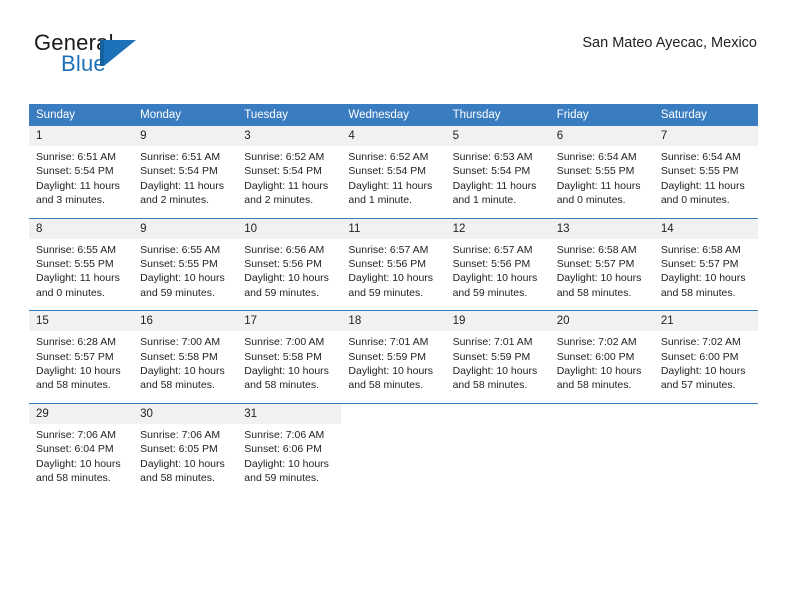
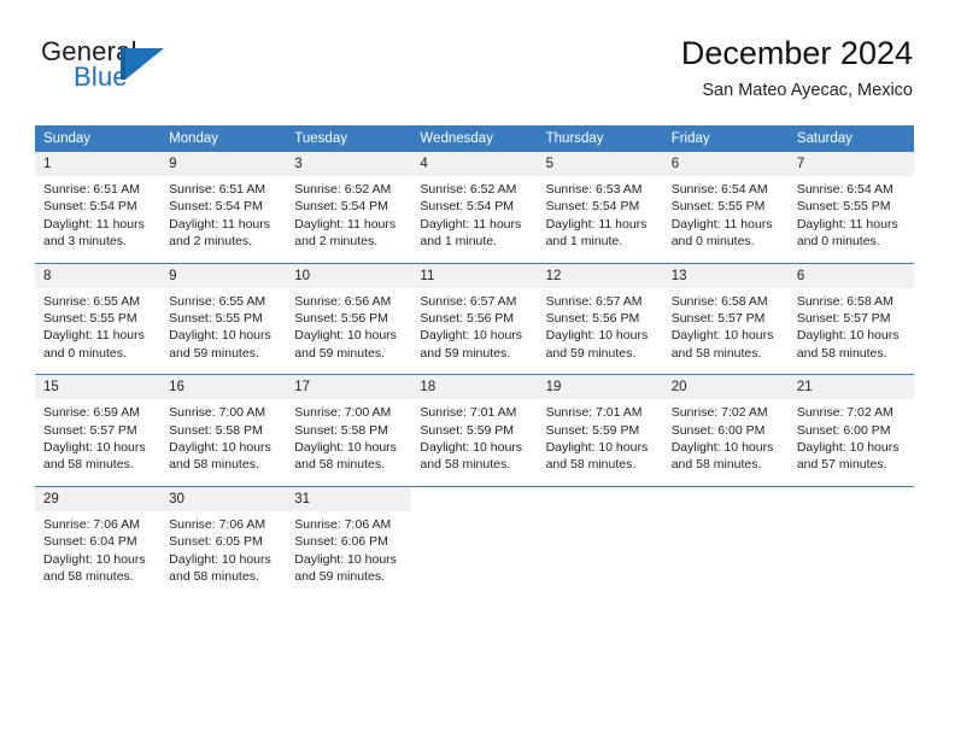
  Generl
  Blu
+ December 2024
  San Mateo Ayecac, Mexico
  Sunday	Monday	Tuesday	Wednesday	Thursday	Friday	Saturday
  1Sunrise: 6:51 AMSunset: 5:54 PMDaylight: 11 hours and 3 minutes.	9Sunrise: 6:51 AMSunset: 5:54 PMDaylight: 11 hours and 2 minutes.	3Sunrise: 6:52 AMSunset: 5:54 PMDaylight: 11 hours and 2 minutes.	4Sunrise: 6:52 AMSunset: 5:54 PMDaylight: 11 hours and 1 minute.	5Sunrise: 6:53 AMSunset: 5:54 PMDaylight: 11 hours and 1 minute.	6Sunrise: 6:54 AMSunset: 5:55 PMDaylight: 11 hours and 0 minutes.	7Sunrise: 6:54 AMSunset: 5:55 PMDaylight: 11 hours and 0 minutes.
- 8Sunrise: 6:55 AMSunset: 5:55 PMDaylight: 11 hours and 0 minutes.	9Sunrise: 6:55 AMSunset: 5:55 PMDaylight: 10 hours and 59 minutes.	10Sunrise: 6:56 AMSunset: 5:56 PMDaylight: 10 hours and 59 minutes.	11Sunrise: 6:57 AMSunset: 5:56 PMDaylight: 10 hours and 59 minutes.	12Sunrise: 6:57 AMSunset: 5:56 PMDaylight: 10 hours and 59 minutes.	13Sunrise: 6:58 AMSunset: 5:57 PMDaylight: 10 hours and 58 minutes.	14Sunrise: 6:58 AMSunset: 5:57 PMDaylight: 10 hours and 58 minutes.
+ 8Sunrise: 6:55 AMSunset: 5:55 PMDaylight: 11 hours and 0 minutes.	9Sunrise: 6:55 AMSunset: 5:55 PMDaylight: 10 hours and 59 minutes.	10Sunrise: 6:56 AMSunset: 5:56 PMDaylight: 10 hours and 59 minutes.	11Sunrise: 6:57 AMSunset: 5:56 PMDaylight: 10 hours and 59 minutes.	12Sunrise: 6:57 AMSunset: 5:56 PMDaylight: 10 hours and 59 minutes.	13Sunrise: 6:58 AMSunset: 5:57 PMDaylight: 10 hours and 58 minutes.	6Sunrise: 6:58 AMSunset: 5:57 PMDaylight: 10 hours and 58 minutes.
- 15Sunrise: 6:28 AMSunset: 5:57 PMDaylight: 10 hours and 58 minutes.	16Sunrise: 7:00 AMSunset: 5:58 PMDaylight: 10 hours and 58 minutes.	17Sunrise: 7:00 AMSunset: 5:58 PMDaylight: 10 hours and 58 minutes.	18Sunrise: 7:01 AMSunset: 5:59 PMDaylight: 10 hours and 58 minutes.	19Sunrise: 7:01 AMSunset: 5:59 PMDaylight: 10 hours and 58 minutes.	20Sunrise: 7:02 AMSunset: 6:00 PMDaylight: 10 hours and 58 minutes.	21Sunrise: 7:02 AMSunset: 6:00 PMDaylight: 10 hours and 57 minutes.
+ 15Sunrise: 6:59 AMSunset: 5:57 PMDaylight: 10 hours and 58 minutes.	16Sunrise: 7:00 AMSunset: 5:58 PMDaylight: 10 hours and 58 minutes.	17Sunrise: 7:00 AMSunset: 5:58 PMDaylight: 10 hours and 58 minutes.	18Sunrise: 7:01 AMSunset: 5:59 PMDaylight: 10 hours and 58 minutes.	19Sunrise: 7:01 AMSunset: 5:59 PMDaylight: 10 hours and 58 minutes.	20Sunrise: 7:02 AMSunset: 6:00 PMDaylight: 10 hours and 58 minutes.	21Sunrise: 7:02 AMSunset: 6:00 PMDaylight: 10 hours and 57 minutes.
  29Sunrise: 7:06 AMSunset: 6:04 PMDaylight: 10 hours and 58 minutes.	30Sunrise: 7:06 AMSunset: 6:05 PMDaylight: 10 hours and 58 minutes.	31Sunrise: 7:06 AMSunset: 6:06 PMDaylight: 10 hours and 59 minutes.
